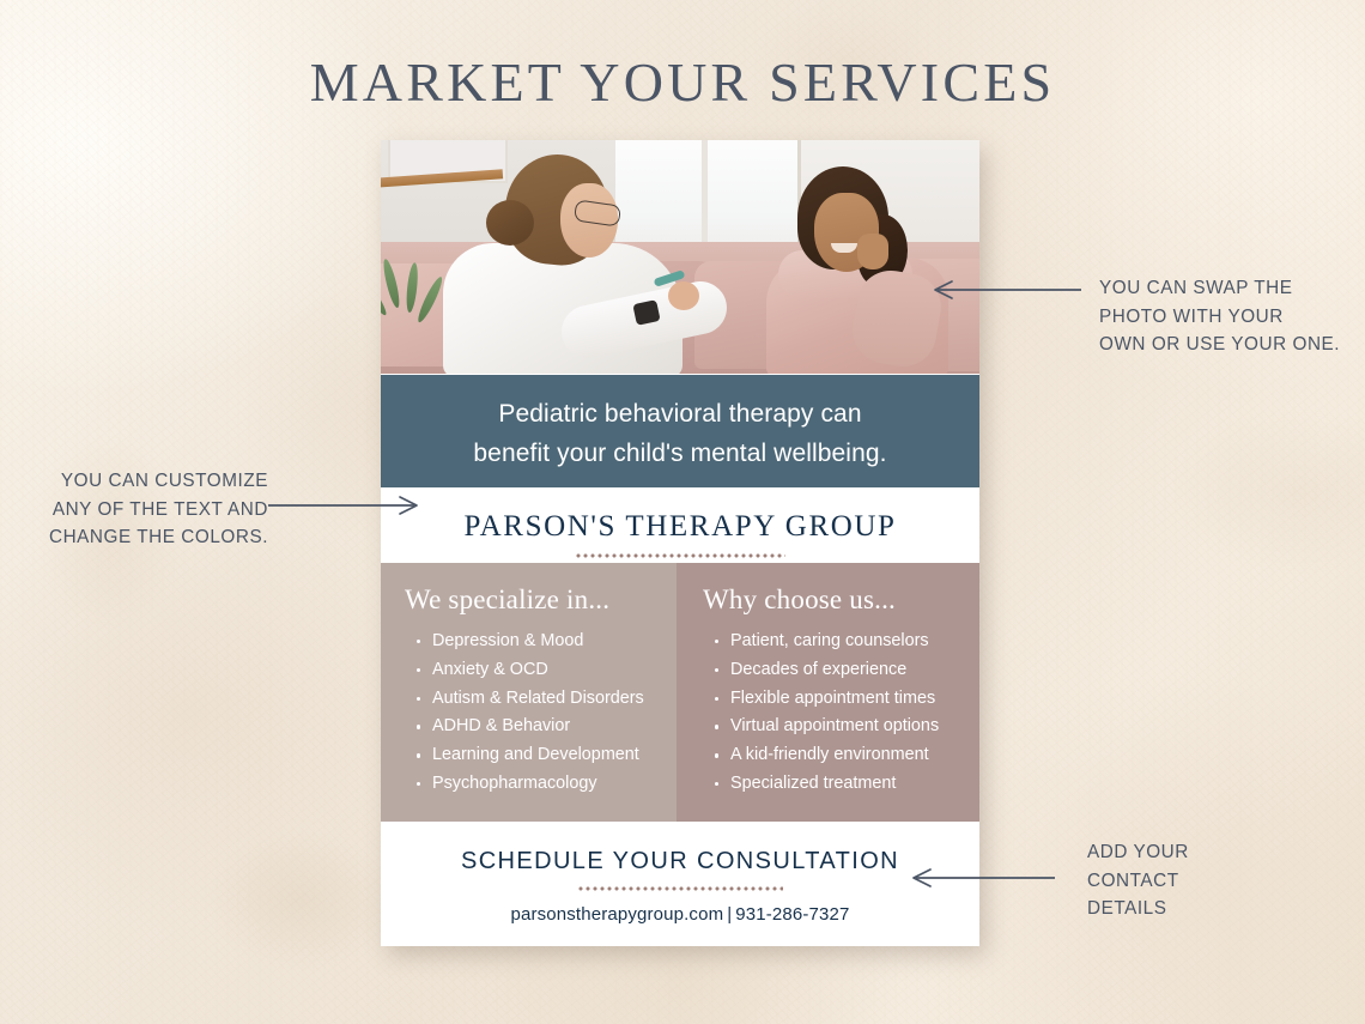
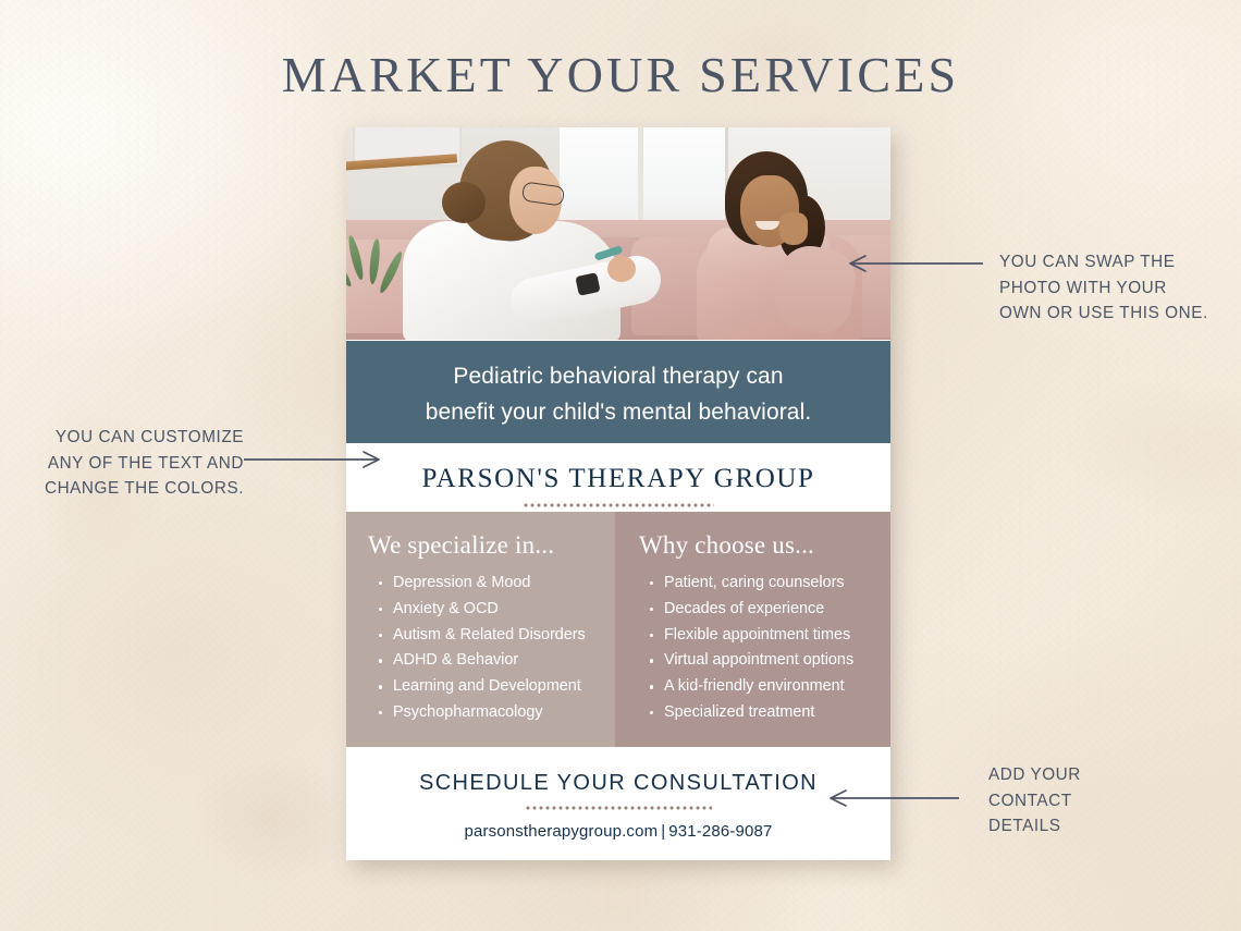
  MARKET YOUR SERVICES
  Pediatric behavioral therapy can
- benefit your child's mental wellbeing.
+ benefit your child's mental behavioral.
  PARSON'S THERAPY GROUP
  We specialize in...
  Depression & Mood
  Anxiety & OCD
  Autism & Related Disorders
  ADHD & Behavior
  Learning and Development
  Psychopharmacology
  Why choose us...
  Patient, caring counselors
  Decades of experience
  Flexible appointment times
  Virtual appointment options
  A kid-friendly environment
  Specialized treatment
  SCHEDULE YOUR CONSULTATION
- parsonstherapygroup.com | 931-286-7327
+ parsonstherapygroup.com | 931-286-9087
  YOU CAN SWAP THE
  PHOTO WITH YOUR
- OWN OR USE YOUR ONE.
+ OWN OR USE THIS ONE.
  YOU CAN CUSTOMIZE
  ANY OF THE TEXT AND
  CHANGE THE COLORS.
  ADD YOUR
  CONTACT
  DETAILS
